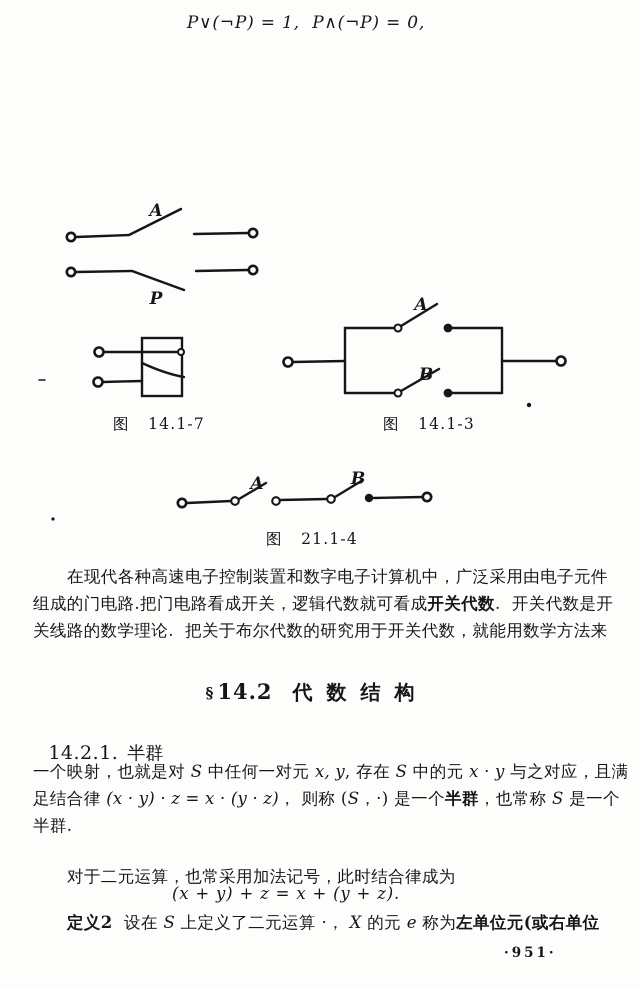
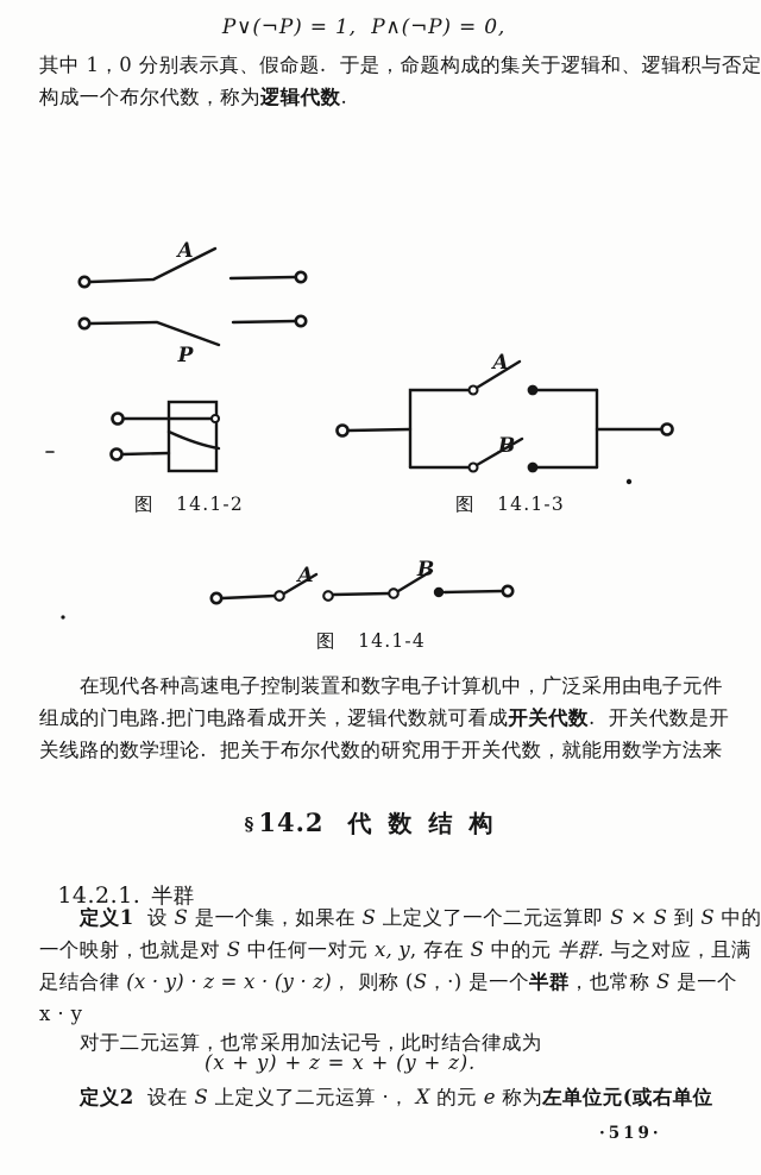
  P∨(¬P) = 1, P∧(¬P) = 0,
+ 其中 1，0 分别表示真、假命题. 于是，命题构成的集关于逻辑和、逻辑积与否定
+ 构成一个布尔代数，称为逻辑代数.
  A
  P
  A
  B
  A
  B
- 图 14.1-7
+ 图 14.1-2
  图 14.1-3
- 图 21.1-4
+ 图 14.1-4
  在现代各种高速电子控制装置和数字电子计算机中，广泛采用由电子元件
  组成的门电路.把门电路看成开关，逻辑代数就可看成开关代数. 开关代数是开
  关线路的数学理论. 把关于布尔代数的研究用于开关代数，就能用数学方法来
  § 14.2 代数结构
  14.2.1. 半群
+ 定义1 设 S 是一个集，如果在 S 上定义了一个二元运算即 S × S 到 S 中的
- 一个映射，也就是对 S 中任何一对元 x, y, 存在 S 中的元 x · y 与之对应，且满
+ 一个映射，也就是对 S 中任何一对元 x, y, 存在 S 中的元 半群. 与之对应，且满
  足结合律 (x · y) · z = x · (y · z)， 则称 (S，·) 是一个半群，也常称 S 是一个
- 半群.
+ x · y
  对于二元运算，也常采用加法记号，此时结合律成为
  (x + y) + z = x + (y + z).
  定义2 设在 S 上定义了二元运算 ·， X 的元 e 称为左单位元(或右单位
- ·951·
+ ·519·
